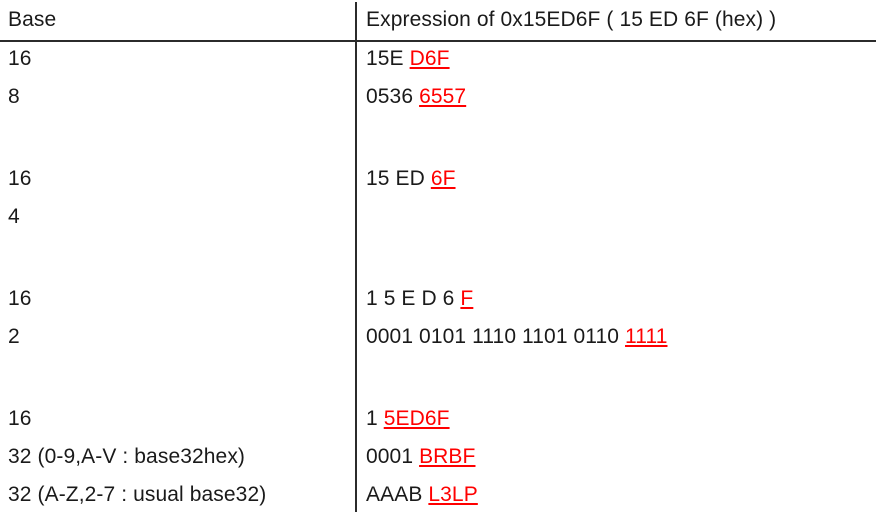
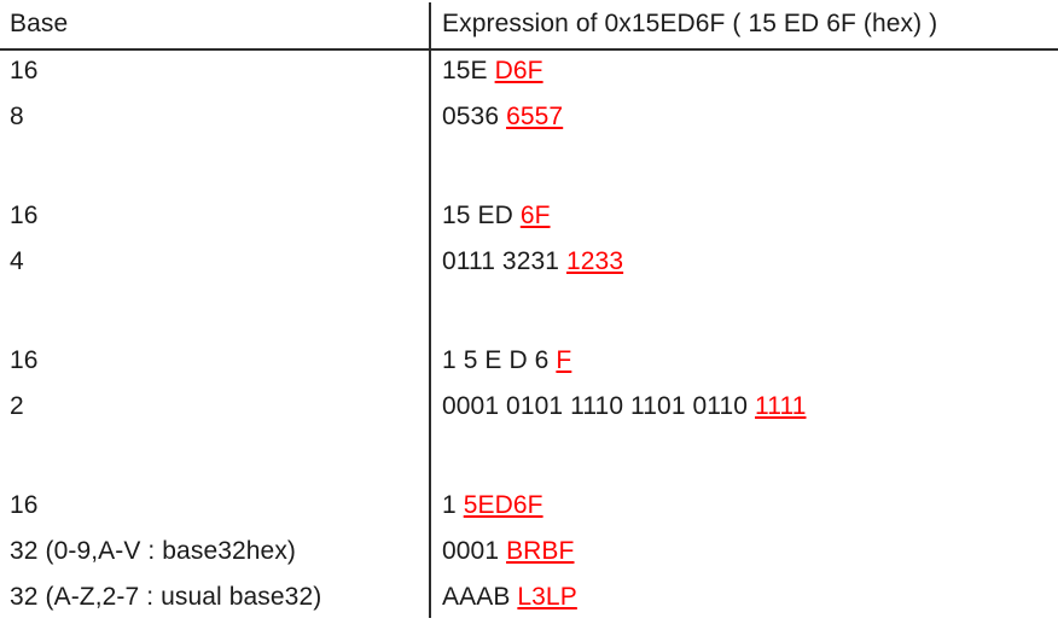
  Base
  Expression of 0x15ED6F ( 15 ED 6F (hex) )
  16
  15E D6F
  8
  0536 6557
  16
  15 ED 6F
  4
+ 0111 3231 1233
  16
  1 5 E D 6 F
  2
  0001 0101 1110 1101 0110 1111
  16
  1 5ED6F
  32 (0-9,A-V : base32hex)
  0001 BRBF
  32 (A-Z,2-7 : usual base32)
  AAAB L3LP
